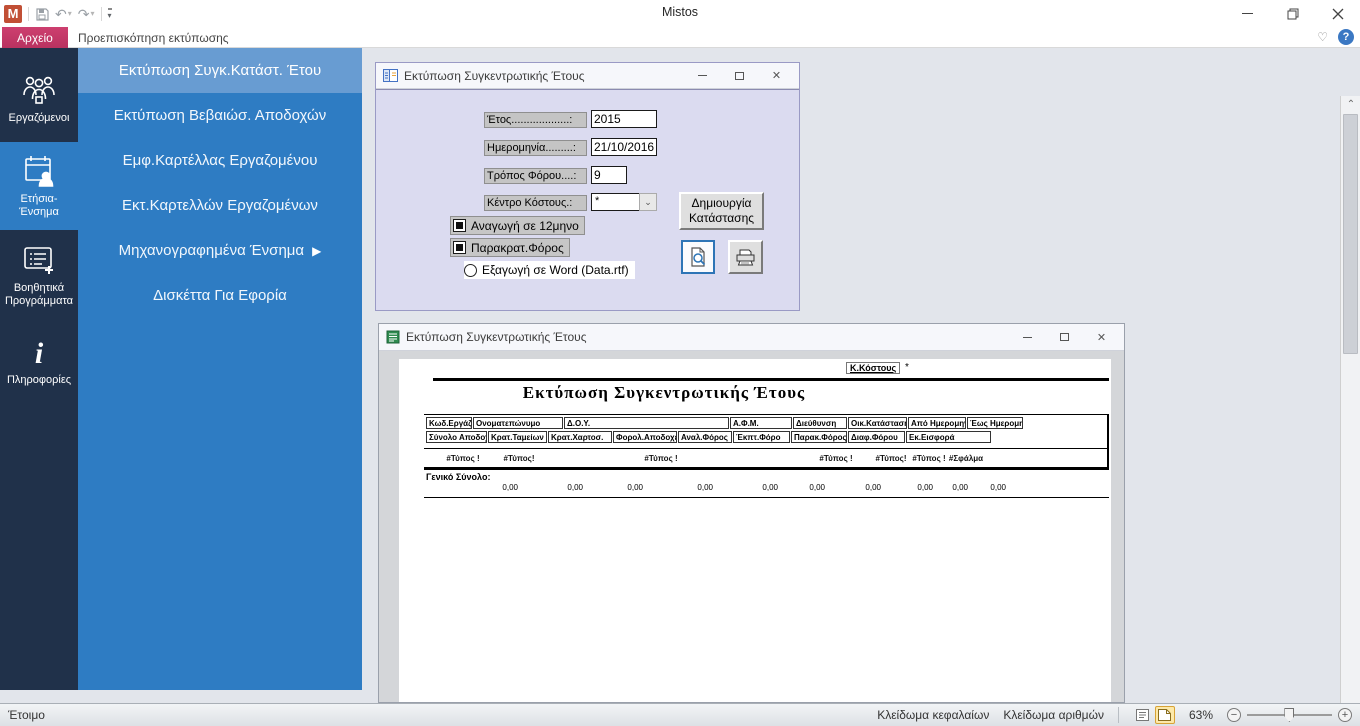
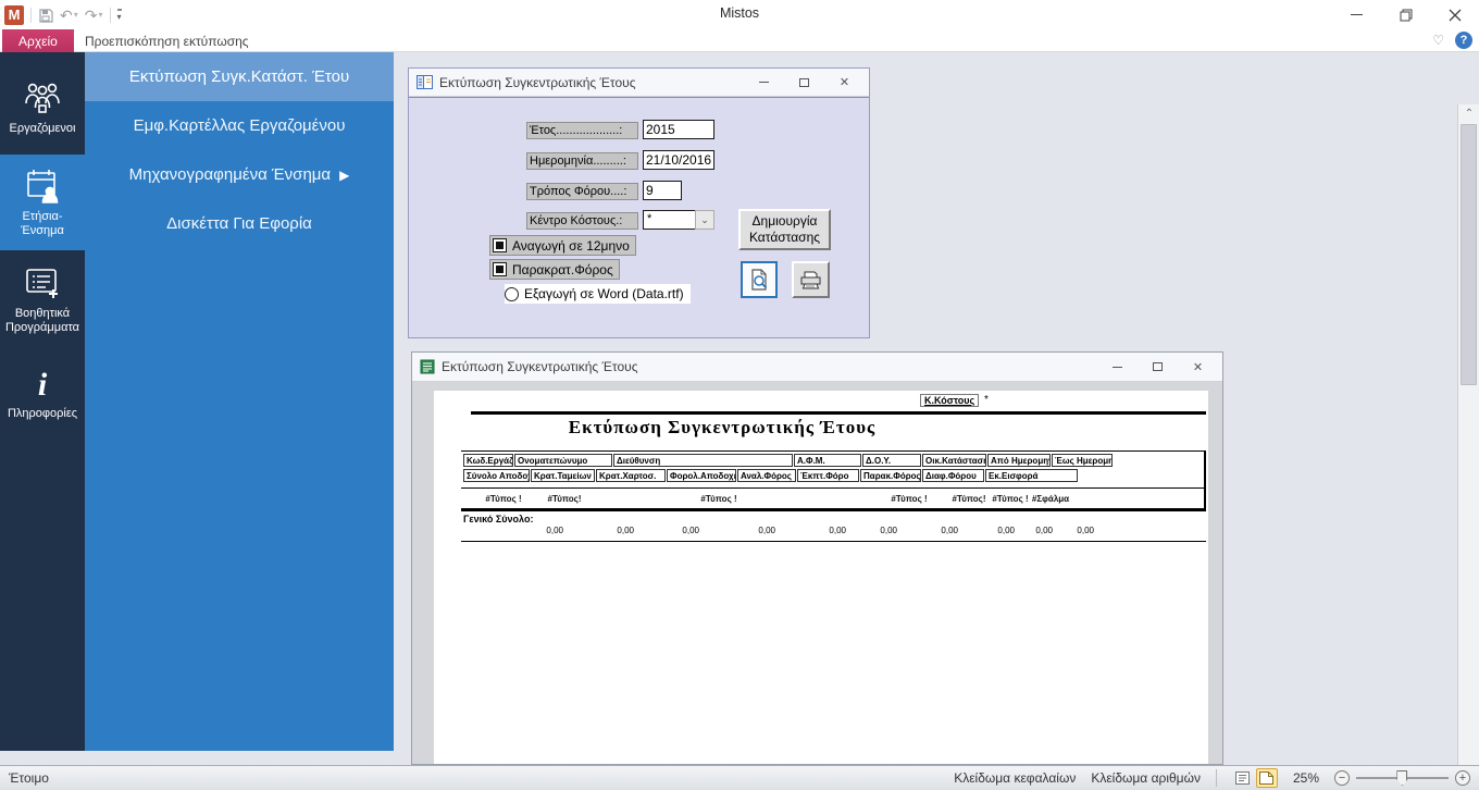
  M
  ↶
  ▾
  ↷
  ▾
  ▾
  Mistos
  Αρχείο
  Προεπισκόπηση εκτύπωσης
  ♡
  ?
  Εργαζόμενοι
  Ετήσια-Ένσημα
  Βοηθητικά Προγράμματα
  i
  Πληροφορίες
  Εκτύπωση Συγκ.Κατάστ. Έτου
- Εκτύπωση Βεβαιώσ. Αποδοχών
  Εμφ.Καρτέλλας Εργαζομένου
- Εκτ.Καρτελλών Εργαζομένων
  Μηχανογραφημένα Ένσημα
  ▶
  Δισκέττα Για Εφορία
  Εκτύπωση Συγκεντρωτικής Έτους
  ✕
  Έτος...................:
  2015
  Ημερομηνία.........:
  21/10/2016
  Τρόπος Φόρου....:
  9
  Κέντρο Κόστους.:
  *
  ⌄
  Αναγωγή σε 12μηνο
  Παρακρατ.Φόρος
  Εξαγωγή σε Word (Data.rtf)
  Δημιουργία Κατάστασης
  Εκτύπωση Συγκεντρωτικής Έτους
  ✕
  Κ.Κόστους
  *
  Εκτύπωση Συγκεντρωτικής Έτους
  Κωδ.Εργάζ
  Ονοματεπώνυμο
- Δ.Ο.Υ.
+ Διεύθυνση
  Α.Φ.Μ.
- Διεύθυνση
+ Δ.Ο.Υ.
  Οικ.Κατάσταση
  Από Ημερομη
  Έως Ημερομη
  Σύνολο Αποδο
  Κρατ.Ταμείων
  Κρατ.Χαρτοσ.
  Φορολ.Αποδοχέ
  Αναλ.Φόρος
  Έκπτ.Φόρο
  Παρακ.Φόρος
  Διαφ.Φόρου
  Εκ.Εισφορά
  #Τύπος !
  #Τύπος!
  #Τύπος !
  #Τύπος !
  #Τύπος!
  #Τύπος !
  #Σφάλμα
  Γενικό Σύνολο:
  0,00
  0,00
  0,00
  0,00
  0,00
  0,00
  0,00
  0,00
  0,00
  0,00
  ⌃
  Έτοιμο
  Κλείδωμα κεφαλαίων
  Κλείδωμα αριθμών
- 63%
+ 25%
  −
  +
